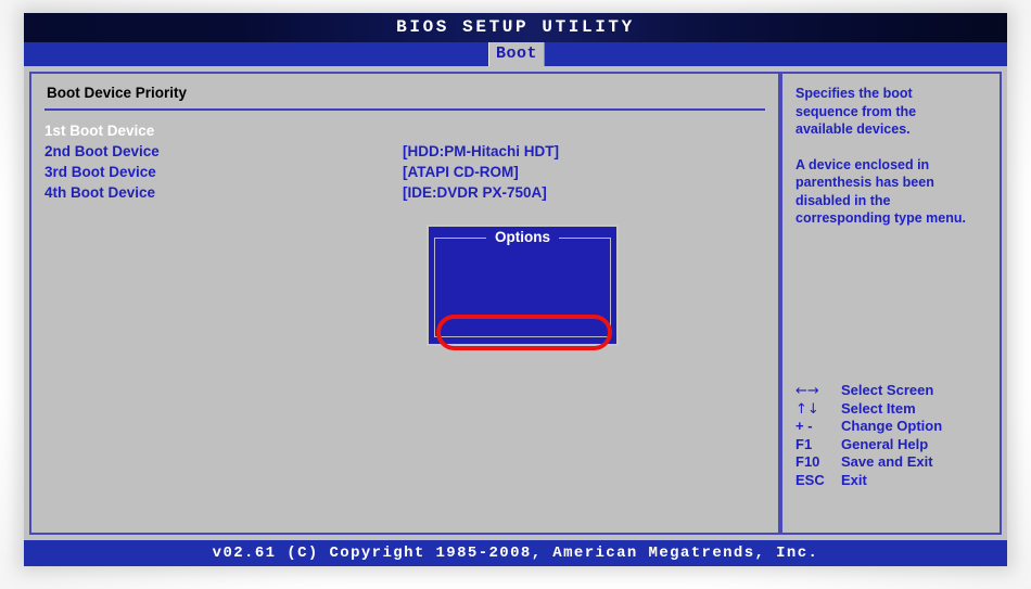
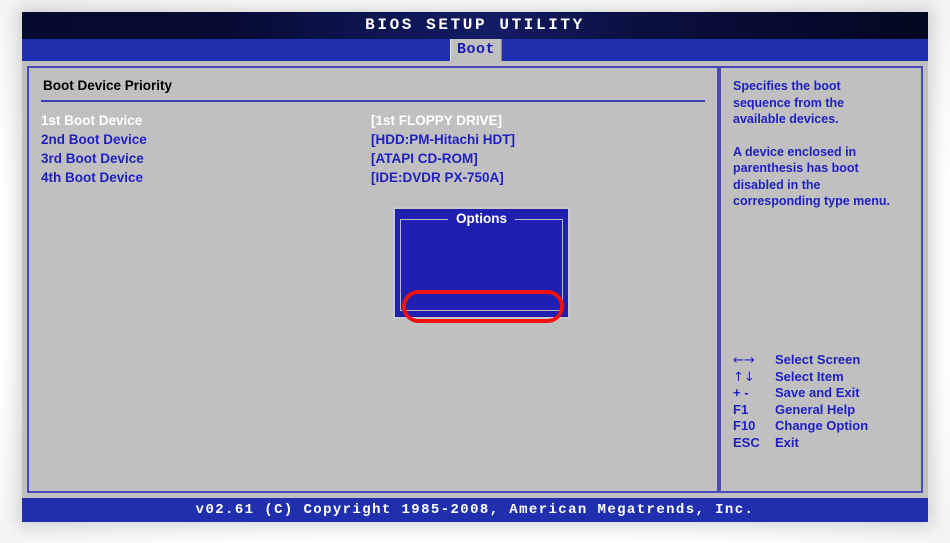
  BIOS SETUP UTILITY
  Boot
  Boot Device Priority
  1st Boot Device
+ [1st FLOPPY DRIVE]
  2nd Boot Device
  [HDD:PM-Hitachi HDT]
  3rd Boot Device
  [ATAPI CD-ROM]
  4th Boot Device
  [IDE:DVDR PX-750A]
  Options
  Specifies the boot sequence from the available devices.
- A device enclosed in parenthesis has been disabled in the corresponding type menu.
+ A device enclosed in parenthesis has boot disabled in the corresponding type menu.
  ←→
  Select Screen
  ↑↓
  Select Item
  + -
- Change Option
+ Save and Exit
  F1
  General Help
  F10
- Save and Exit
+ Change Option
  ESC
  Exit
  v02.61 (C) Copyright 1985-2008, American Megatrends, Inc.
